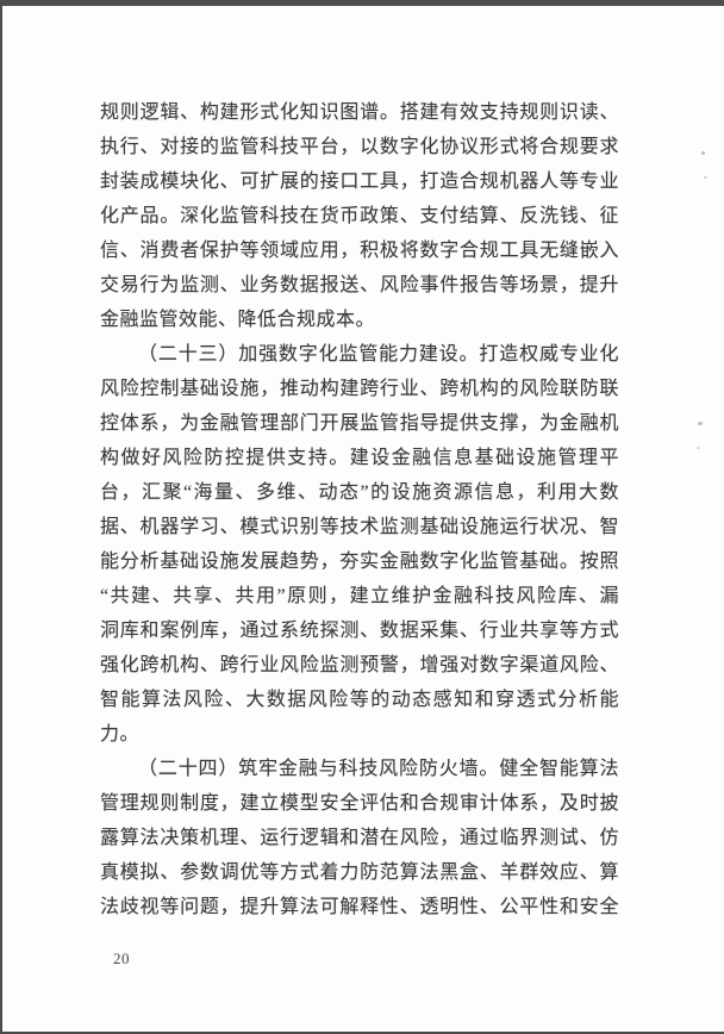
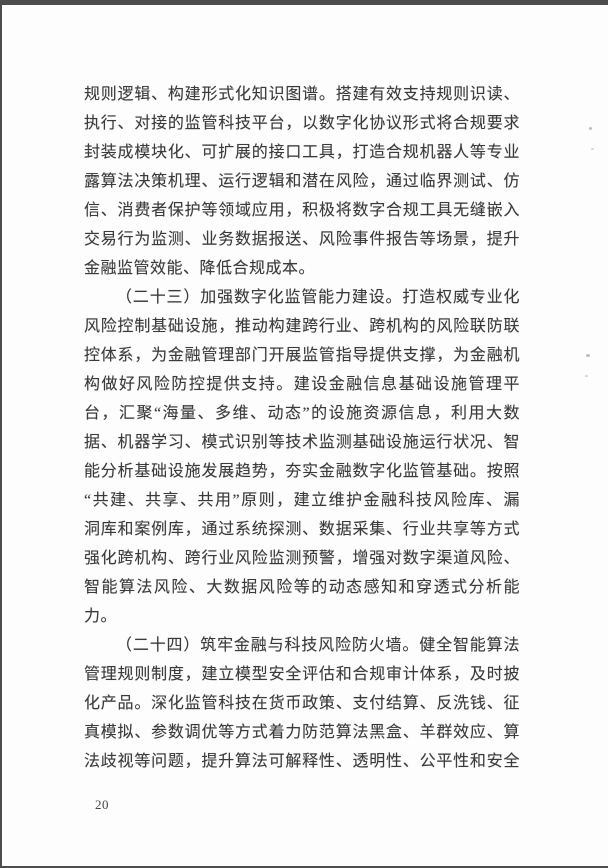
  规则逻辑、构建形式化知识图谱。搭建有效支持规则识读、
  执行、对接的监管科技平台，以数字化协议形式将合规要求
  封装成模块化、可扩展的接口工具，打造合规机器人等专业
- 化产品。深化监管科技在货币政策、支付结算、反洗钱、征
+ 露算法决策机理、运行逻辑和潜在风险，通过临界测试、仿
  信、消费者保护等领域应用，积极将数字合规工具无缝嵌入
  交易行为监测、业务数据报送、风险事件报告等场景，提升
  金融监管效能、降低合规成本。
  （二十三）加强数字化监管能力建设。打造权威专业化
  风险控制基础设施，推动构建跨行业、跨机构的风险联防联
  控体系，为金融管理部门开展监管指导提供支撑，为金融机
  构做好风险防控提供支持。建设金融信息基础设施管理平
  台，汇聚“海量、多维、动态”的设施资源信息，利用大数
  据、机器学习、模式识别等技术监测基础设施运行状况、智
  能分析基础设施发展趋势，夯实金融数字化监管基础。按照
  “共建、共享、共用”原则，建立维护金融科技风险库、漏
  洞库和案例库，通过系统探测、数据采集、行业共享等方式
  强化跨机构、跨行业风险监测预警，增强对数字渠道风险、
  智能算法风险、大数据风险等的动态感知和穿透式分析能
  力。
  （二十四）筑牢金融与科技风险防火墙。健全智能算法
  管理规则制度，建立模型安全评估和合规审计体系，及时披
- 露算法决策机理、运行逻辑和潜在风险，通过临界测试、仿
+ 化产品。深化监管科技在货币政策、支付结算、反洗钱、征
  真模拟、参数调优等方式着力防范算法黑盒、羊群效应、算
  法歧视等问题，提升算法可解释性、透明性、公平性和安全
  20
